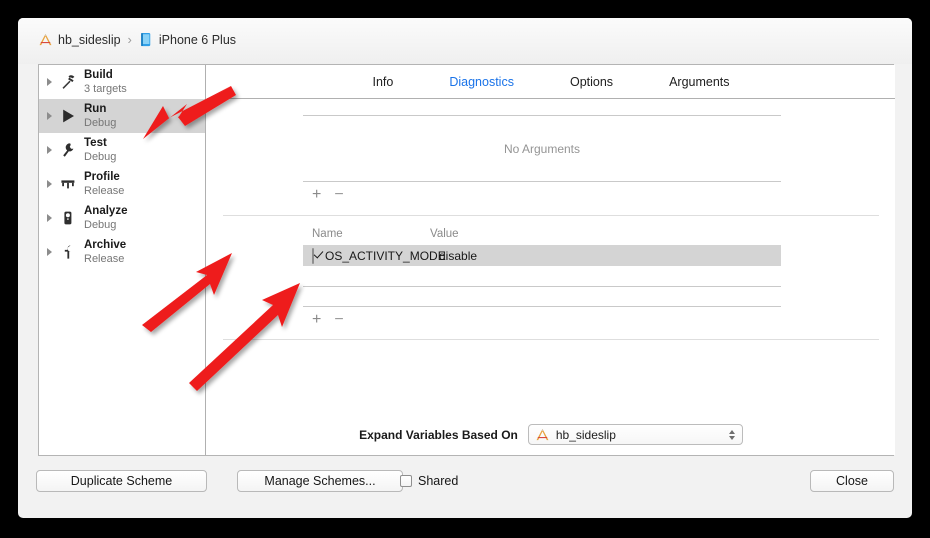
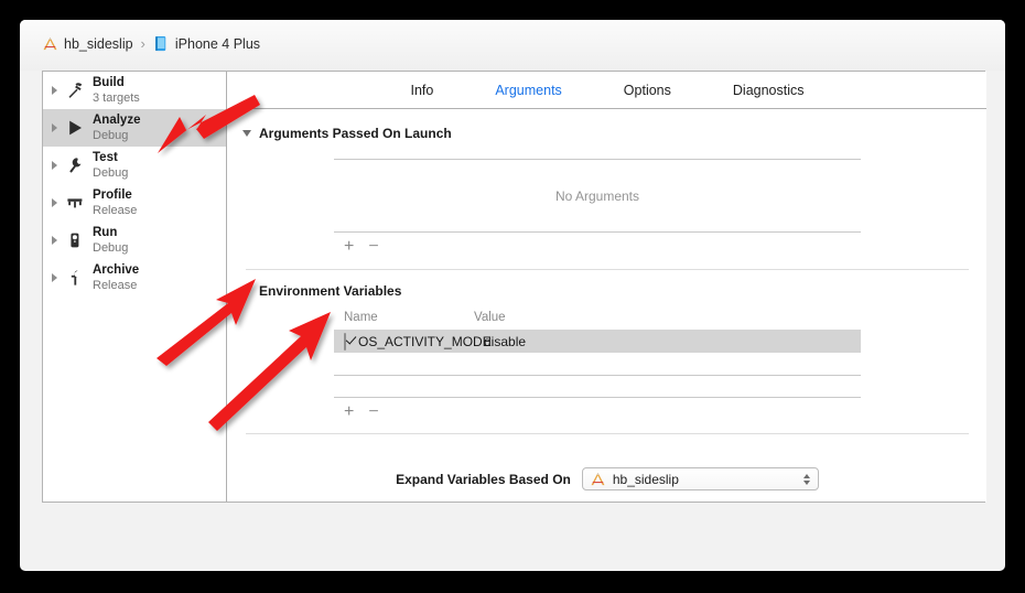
  hb_sideslip
  ›
- iPhone 6 Plus
+ iPhone 4 Plus
  Build
  3 targets
- Run
+ Analyze
  Debug
  Test
  Debug
  Profile
  Release
- Analyze
+ Run
  Debug
  Archive
  Release
  Info
- Diagnostics
+ Arguments
  Options
- Arguments
+ Diagnostics
+ Arguments Passed On Launch
  No Arguments
  +
  −
+ Environment Variables
  Name
  Value
  OS_ACTIVITY_MOD
  disable
  +
  −
  Expand Variables Based On
  hb_sideslip
- Duplicate Scheme
- Manage Schemes...
- Shared
- Close
